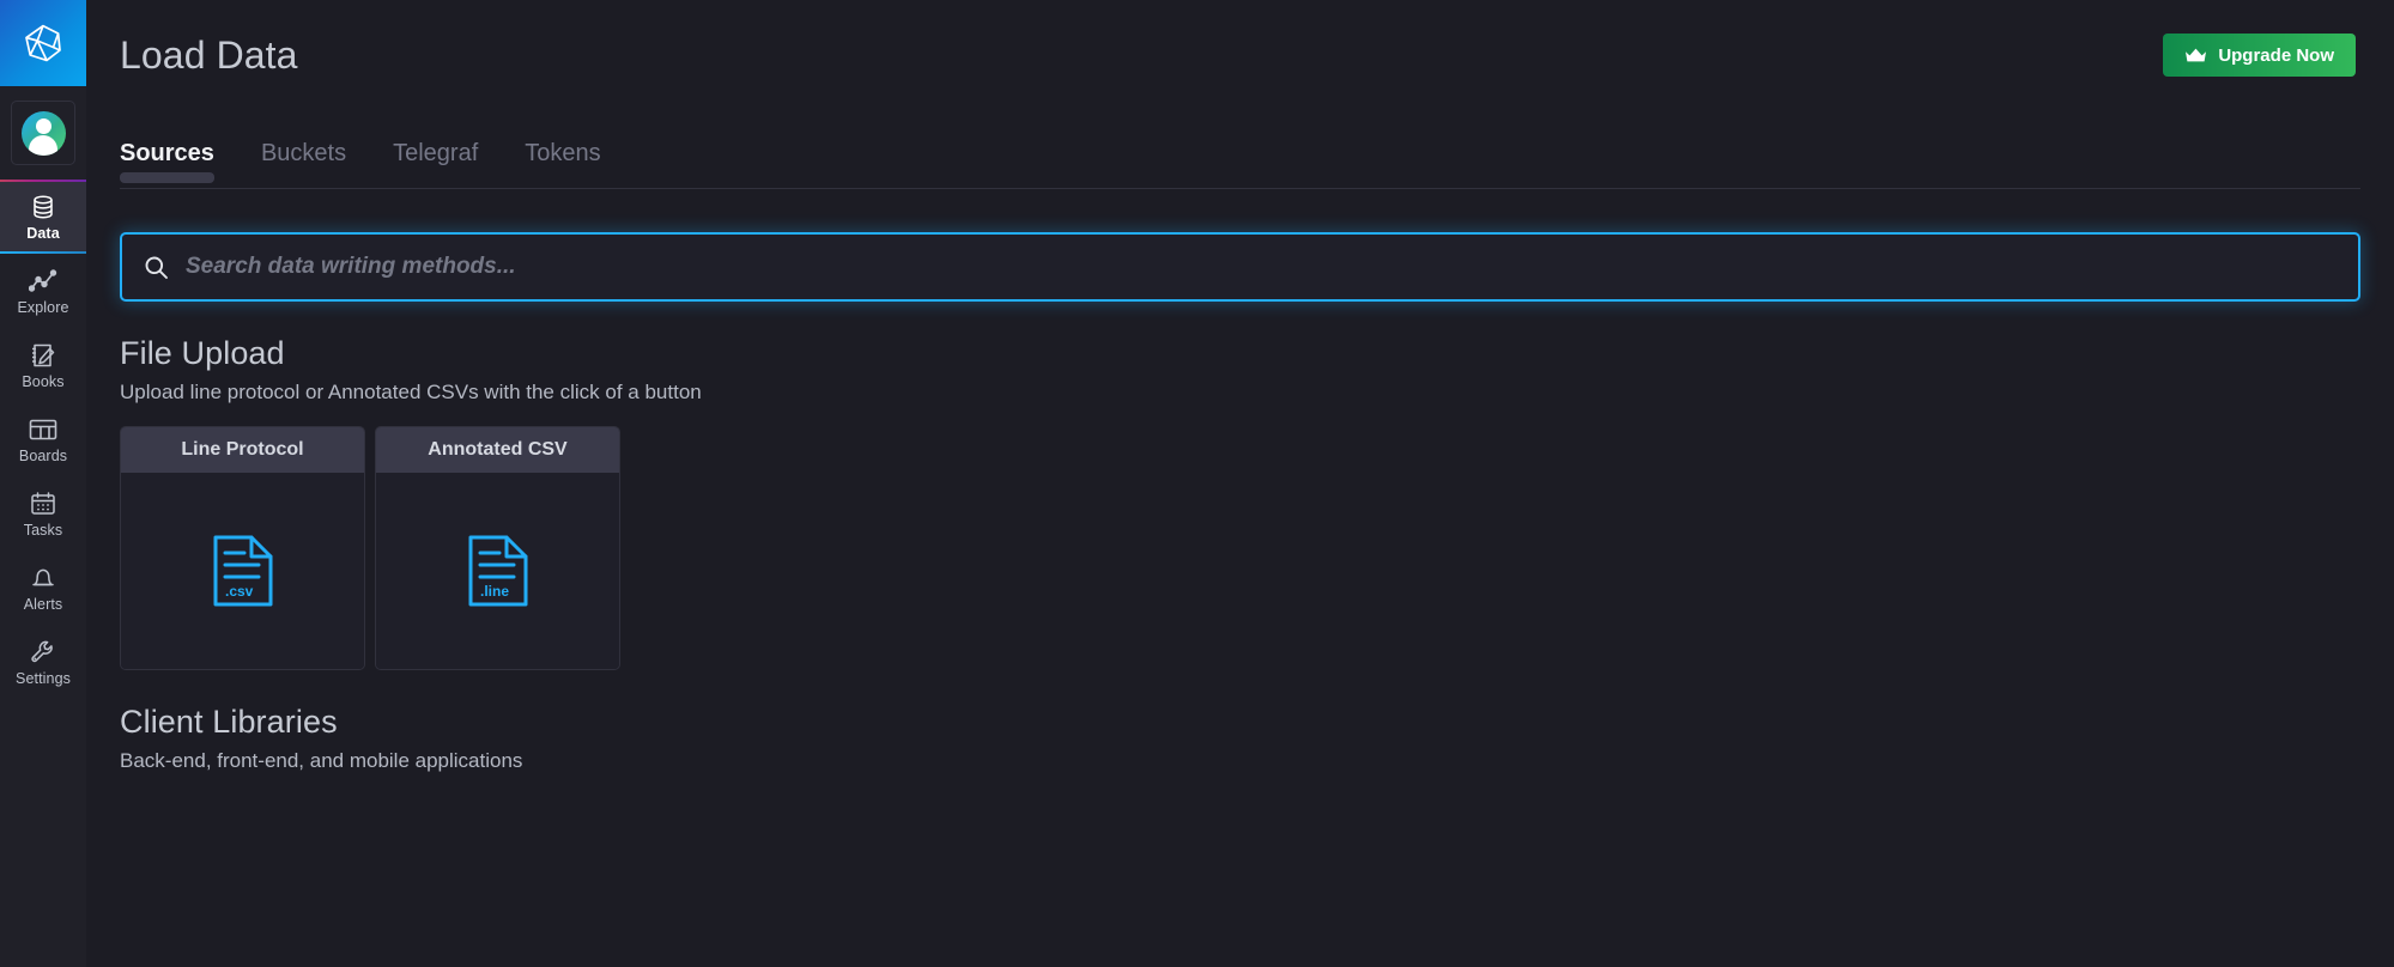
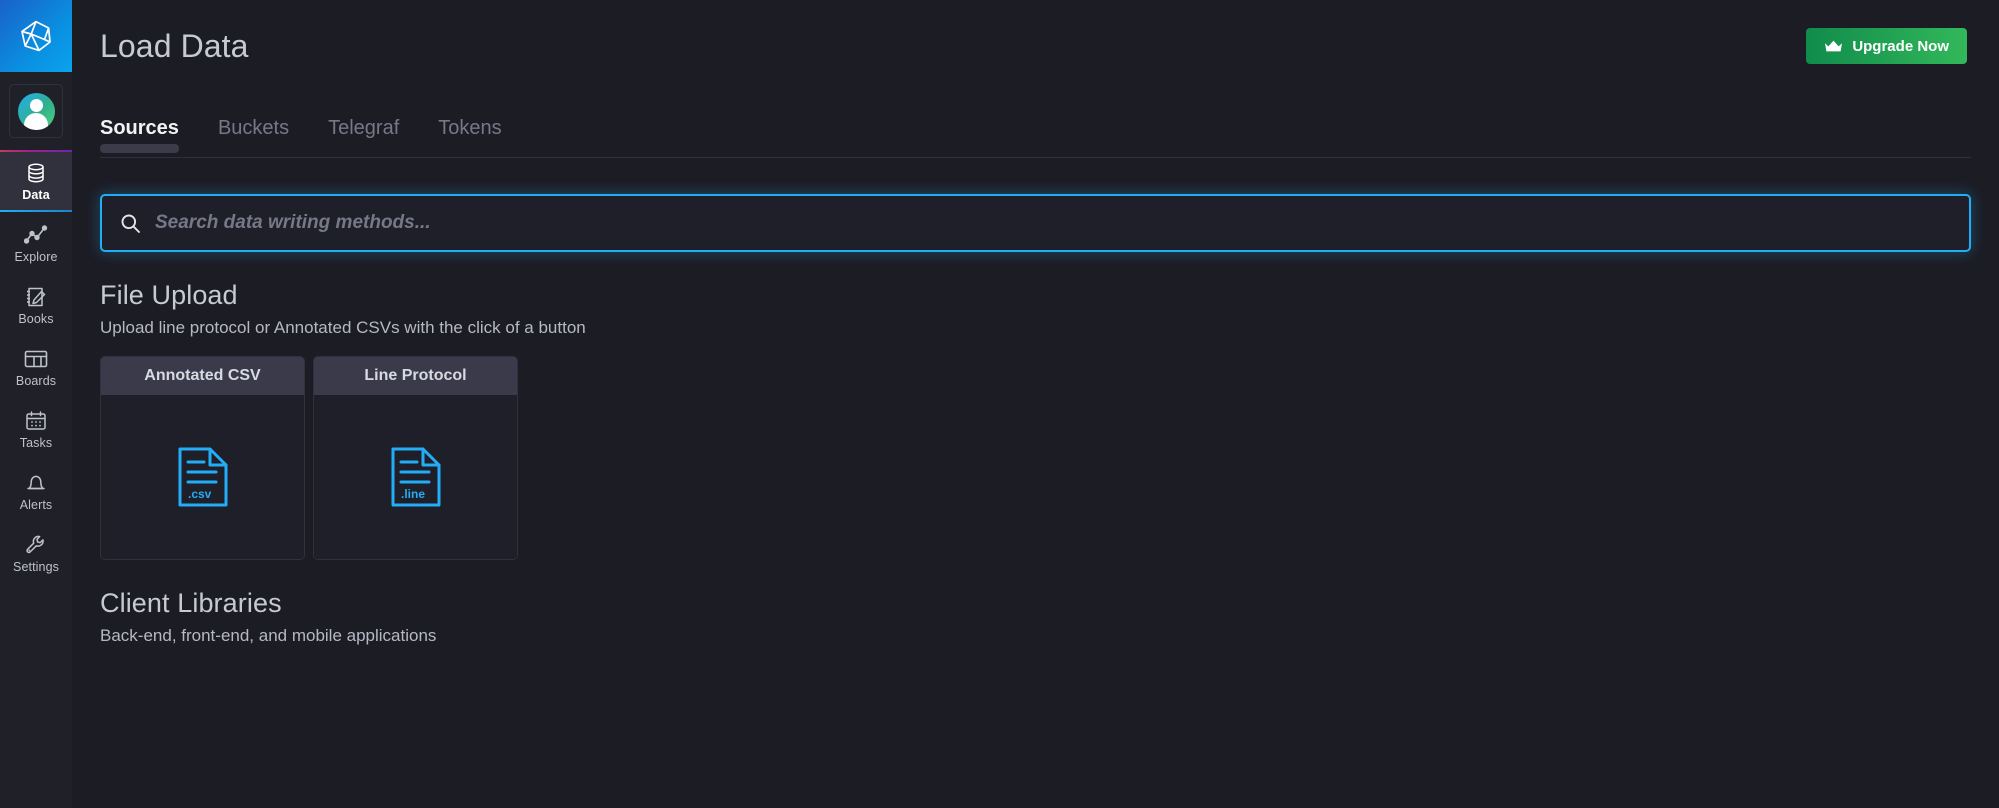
  Data
  Explore
  Books
  Boards
  Tasks
  Alerts
  Settings
  Load Data
  Upgrade Now
  Sources
  Buckets
  Telegraf
  Tokens
  Search data writing methods...
  File Upload
  Upload line protocol or Annotated CSVs with the click of a button
- Line Protocol
+ Annotated CSV
  .csv
- Annotated CSV
+ Line Protocol
  .line
  Client Libraries
  Back-end, front-end, and mobile applications
